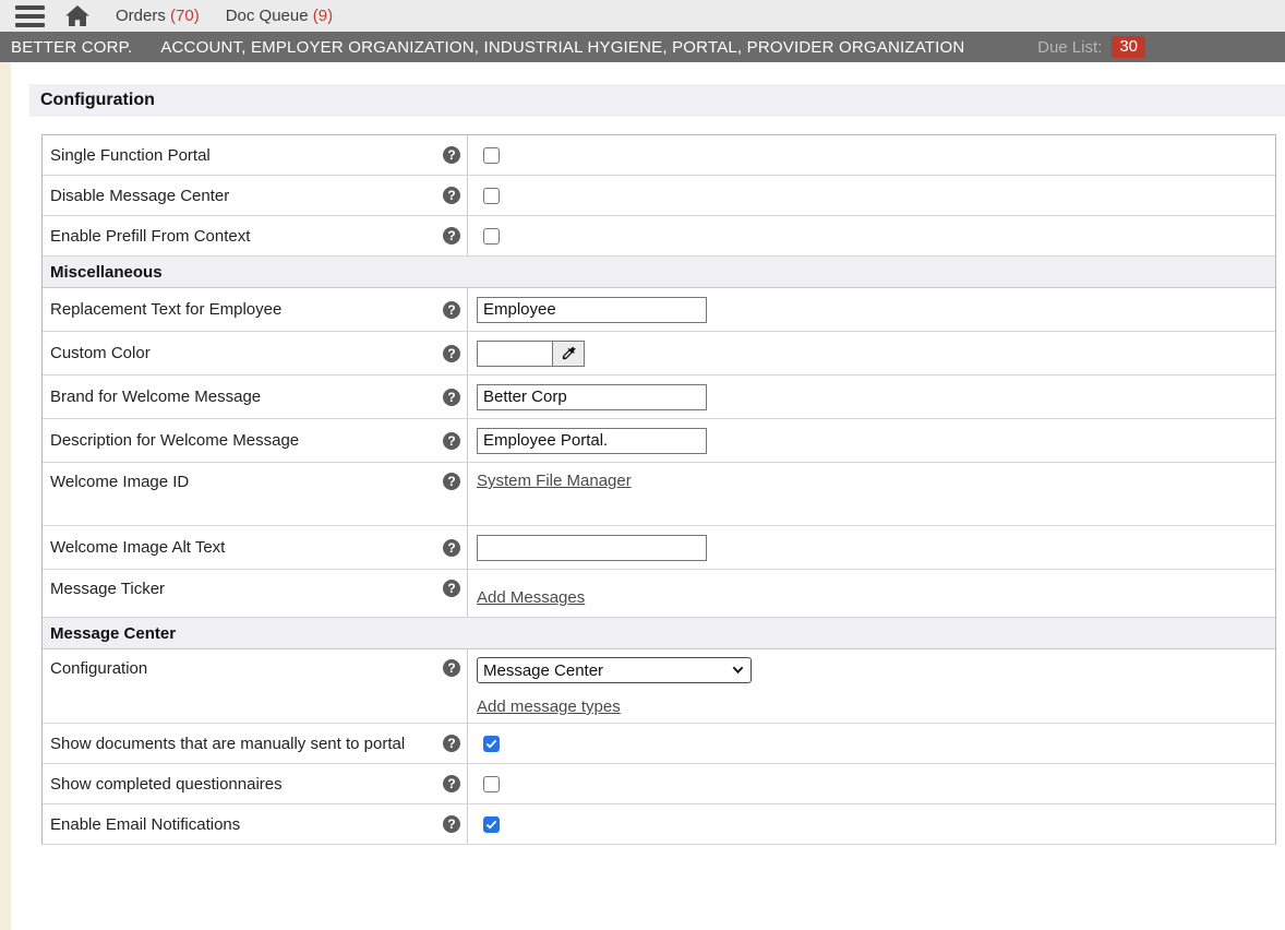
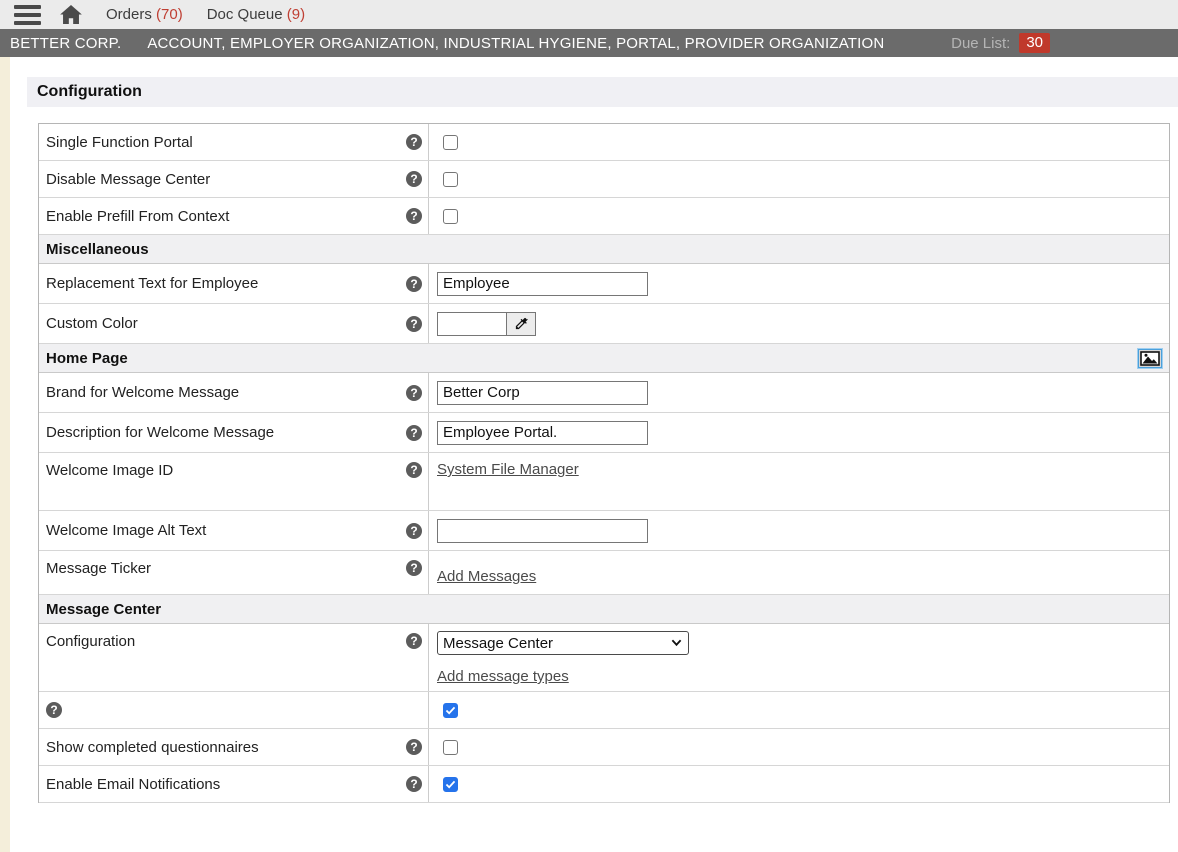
  Orders (70)
  Doc Queue (9)
  BETTER CORP.
  ACCOUNT, EMPLOYER ORGANIZATION, INDUSTRIAL HYGIENE, PORTAL, PROVIDER ORGANIZATION
  Due List:
  30
  Configuration
  Single Function Portal
  ?
  Disable Message Center
  ?
  Enable Prefill From Context
  ?
  Miscellaneous
  Replacement Text for Employee
  ?
  Employee
  Custom Color
  ?
+ Home Page
  Brand for Welcome Message
  ?
  Better Corp
  Description for Welcome Message
  ?
  Employee Portal.
  Welcome Image ID
  ?
  System File Manager
  Welcome Image Alt Text
  ?
  Message Ticker
  ?
  Add Messages
  Message Center
  Configuration
  ?
  Message Center
  Add message types
- Show documents that are manually sent to portal
  ?
  Show completed questionnaires
  ?
  Enable Email Notifications
  ?
